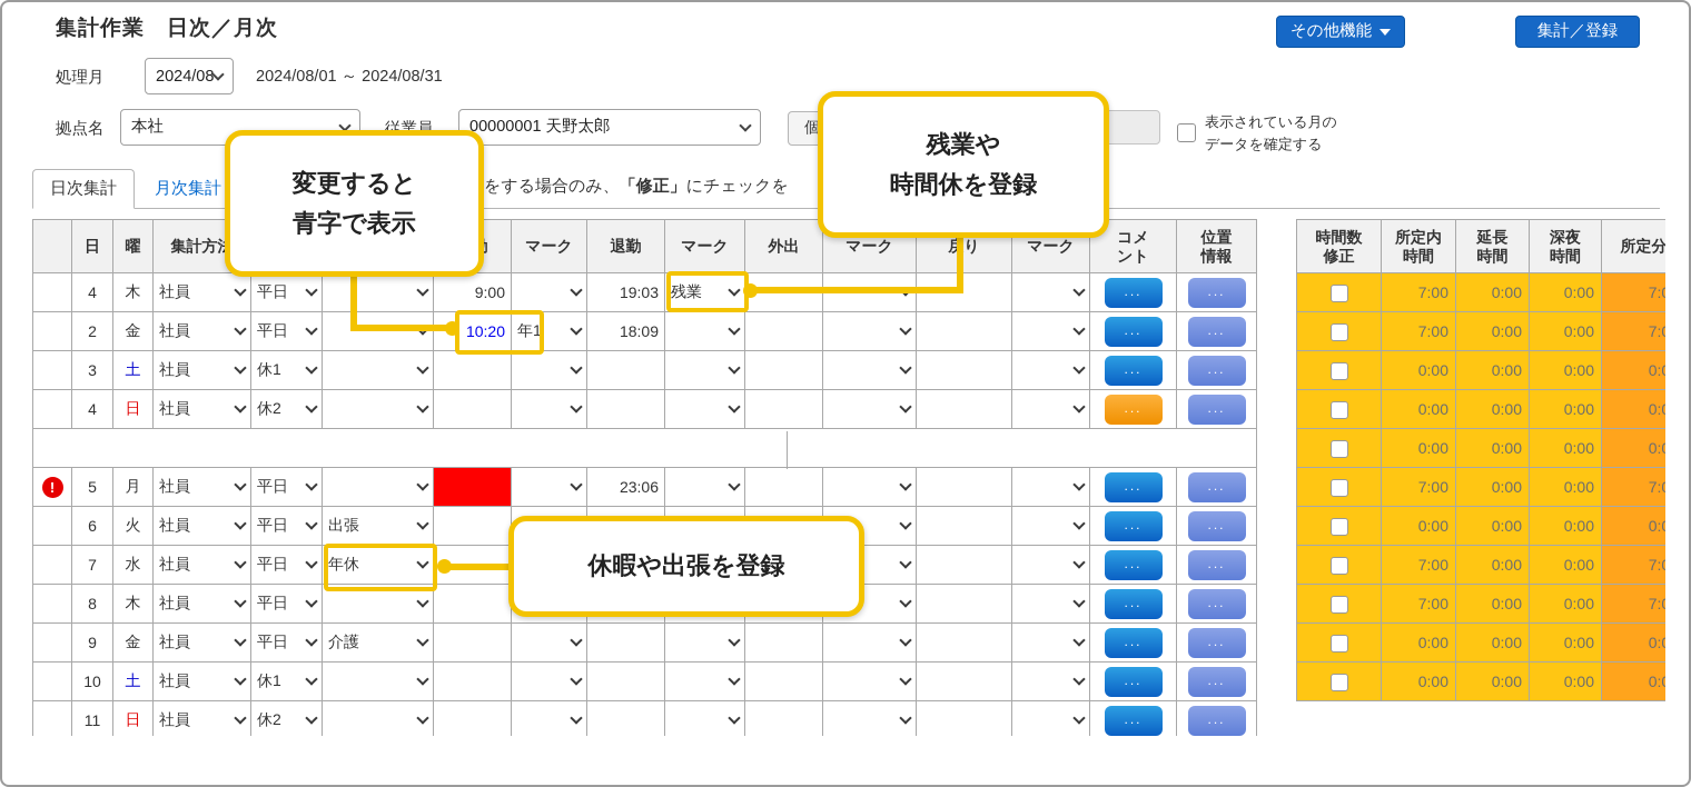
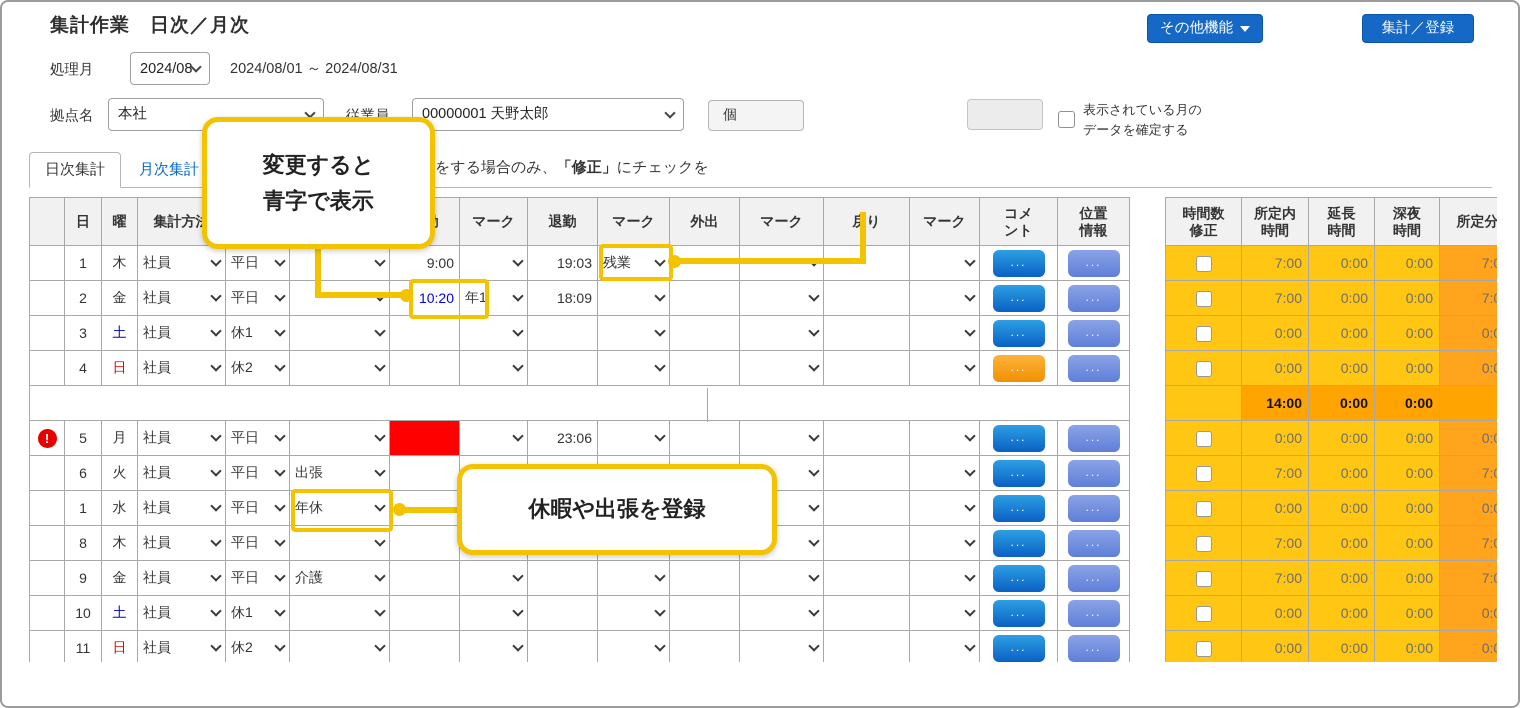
  集計作業 日次／月次
  その他機能
  集計／登録
  処理月
  2024/08
  2024/08/01 ～ 2024/08/31
  拠点名
  本社
  従業員
  00000001 天野太郎
  個
  表示されている月の
  データを確定する
  日次集計
  月次集計
  をする場合のみ、「修正」にチェックを
  	日	曜	集計方				マーク	退勤	マーク	外出	マーク	り	マーク	コメ ント	位置 情報
- 	4	木	社員	平日		9:00		19:03	残業					...	...
+ 	1	木	社員	平日		9:00		19:03	残業					...	...
  	2	金	社員	平日		10:20	年1	18:09						...	...
  	3	土	社員	休1										...	...
  	4	日	社員	休2										...	...
  !	5	月	社員	平日				23:06						...	...
  	6	火	社員	平日	出張									...	...
- 	7	水	社員	平日	年休									...	...
+ 	1	水	社員	平日	年休									...	...
  	8	木	社員	平日										...	...
  	9	金	社員	平日	介護									...	...
  	10	土	社員	休1										...	...
  	11	日	社員	休2										...	...
  時間数 修正	所定内 時間	延長 時間	深夜 時間	所定分
  	7:00	0:00	0:00	7:
  	7:00	0:00	0:00	7:
  	0:00	0:00	0:00	0:
  	0:00	0:00	0:00	0:
+ 	14:00	0:00	0:00
  	0:00	0:00	0:00	0:
  	7:00	0:00	0:00	7:
  	0:00	0:00	0:00	0:
  	7:00	0:00	0:00	7:
  	7:00	0:00	0:00	7:
  	0:00	0:00	0:00	0:
  	0:00	0:00	0:00	0:
  変更すると
  青字で表示
- 残業や
- 時間休を登録
  休暇や出張を登録
